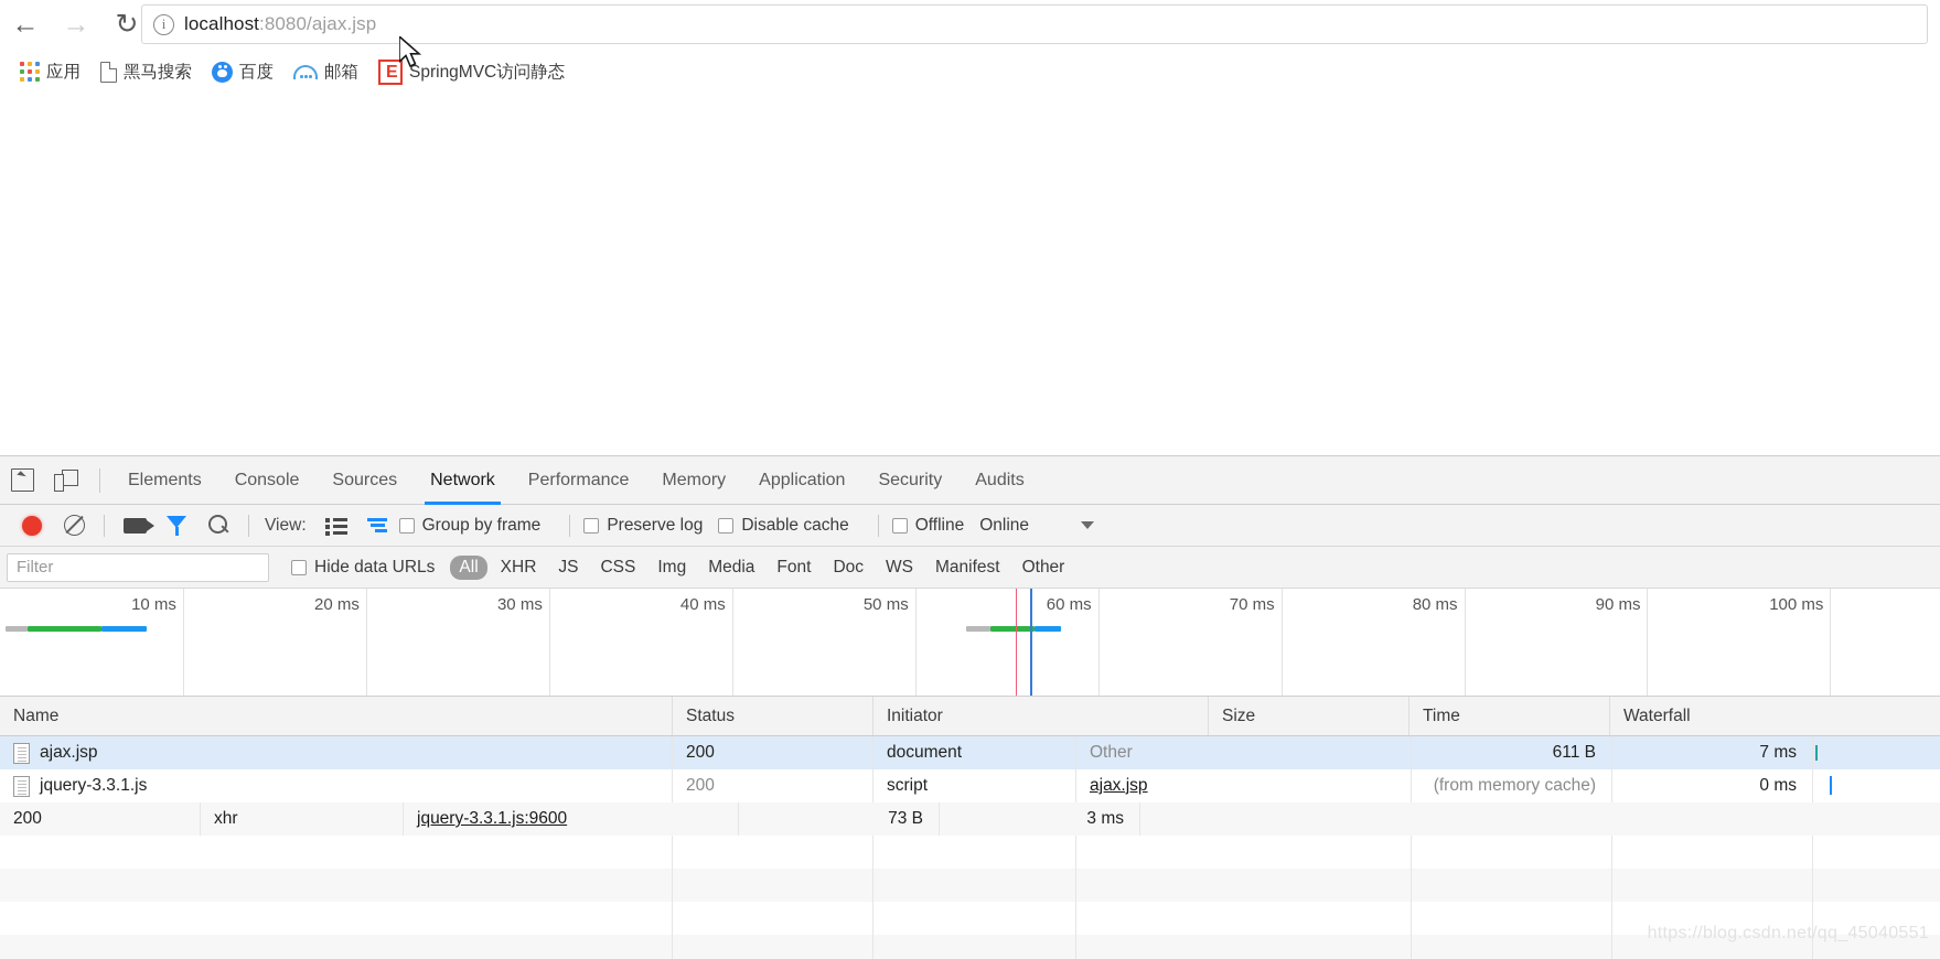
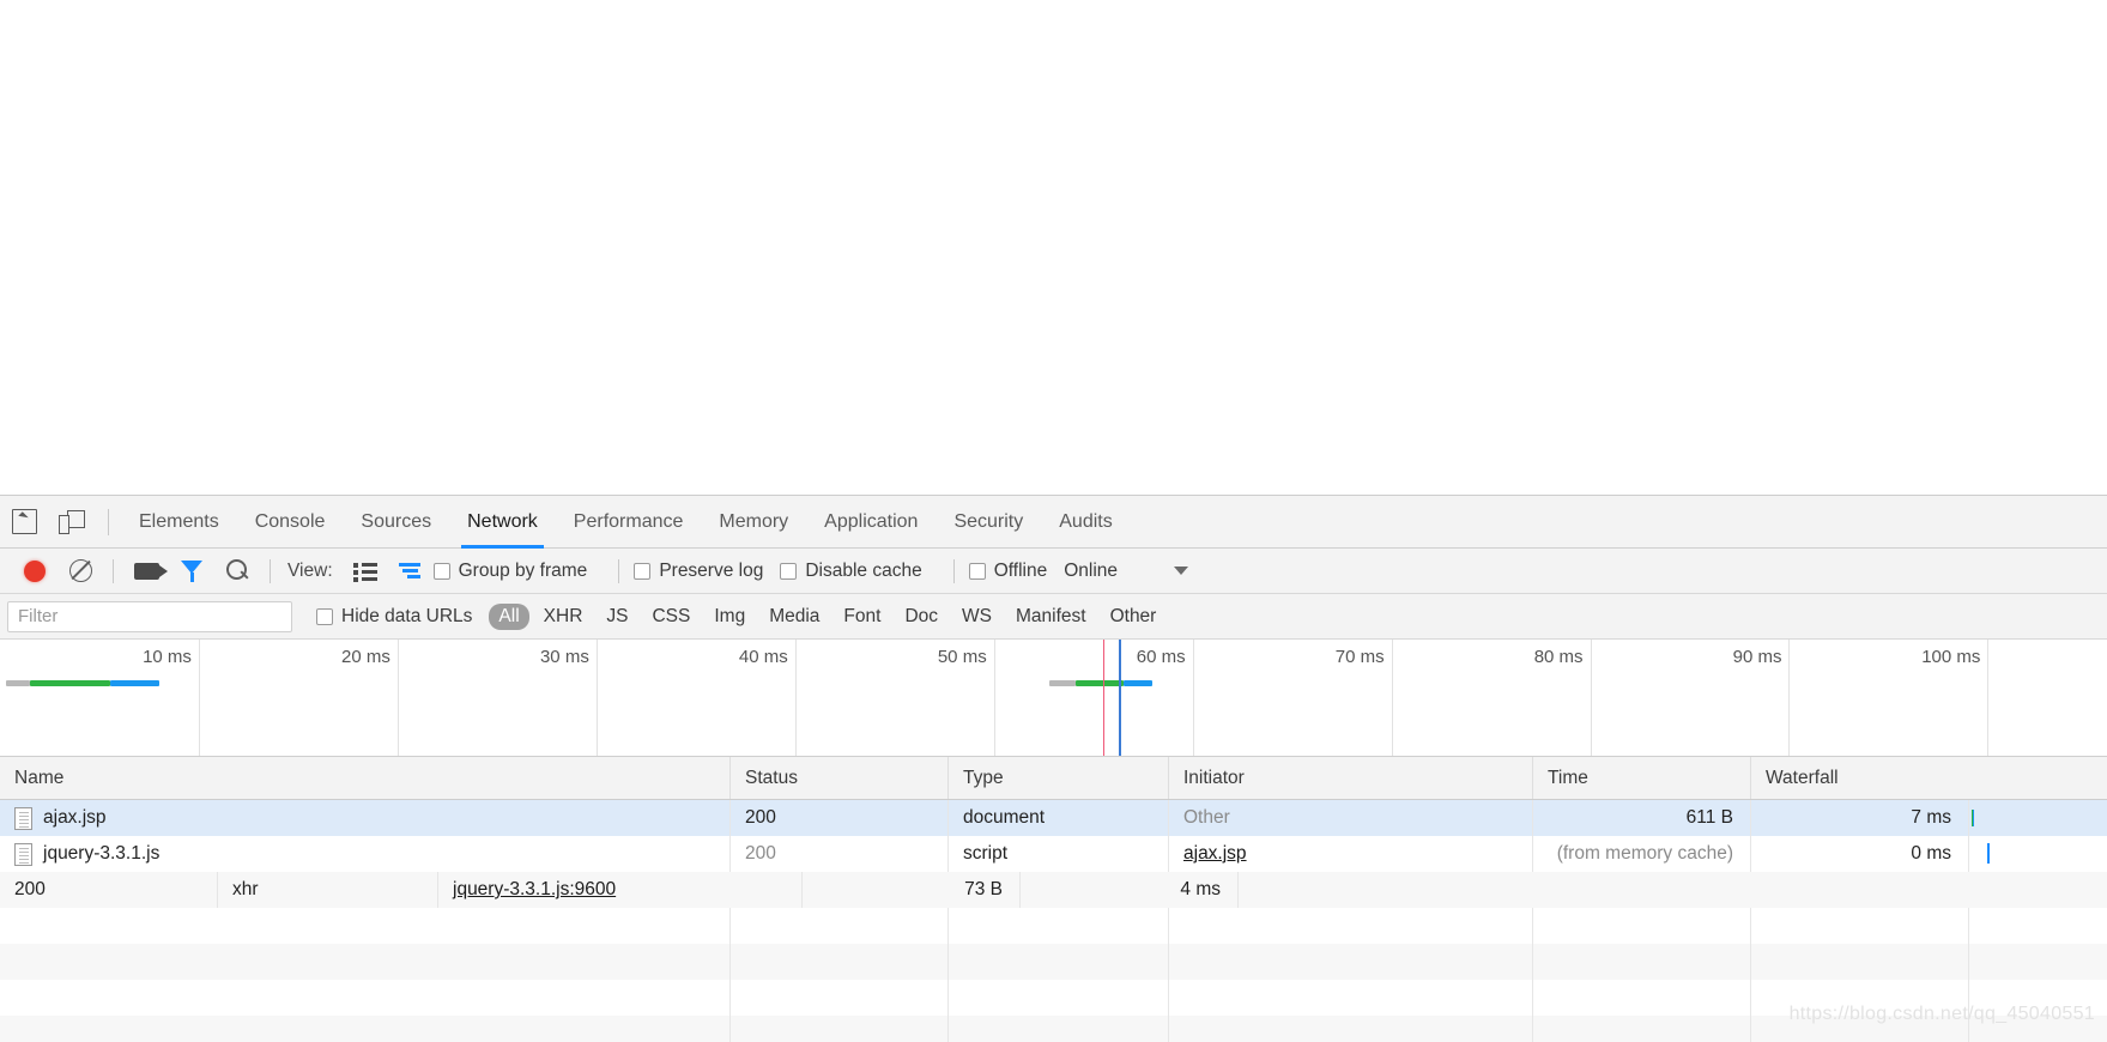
- ←
- →
- ↻
- i
- localhost:8080/ajax.jsp
- 应用
- 黑马搜索
- 百度
- 邮箱
- SpringMVC访问静态
  Elements
  Console
  Sources
  Network
  Performance
  Memory
  Application
  Security
  Audits
  View:
  Group by frame
  Preserve log
  Disable cache
  Offline
  Online
  Filter
  Hide data URLs
  All
  XHR
  JS
  CSS
  Img
  Media
  Font
  Doc
  WS
  Manifest
  Other
  10 ms
  20 ms
  30 ms
  40 ms
  50 ms
  60 ms
  70 ms
  80 ms
  90 ms
  100 ms
  Name
  Status
+ Type
  Initiator
- Size
  Time
  Waterfall
  ajax.jsp
  200
  document
  Other
  611 B
  7 ms
  jquery-3.3.1.js
  200
  script
  ajax.jsp
  (from memory cache)
  0 ms
  200
  xhr
  jquery-3.3.1.js:9600
  73 B
- 3 ms
+ 4 ms
  https://blog.csdn.net/qq_45040551
